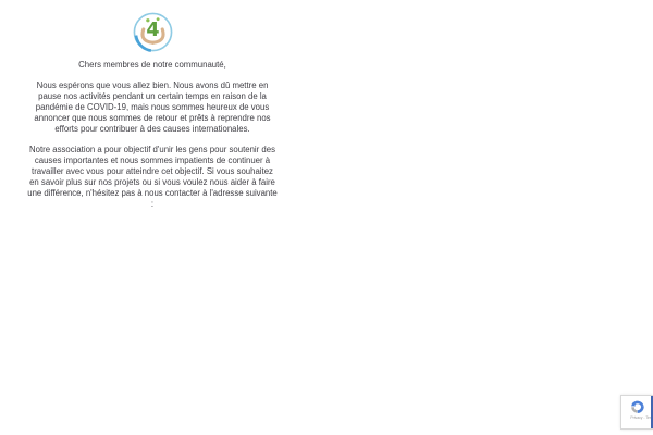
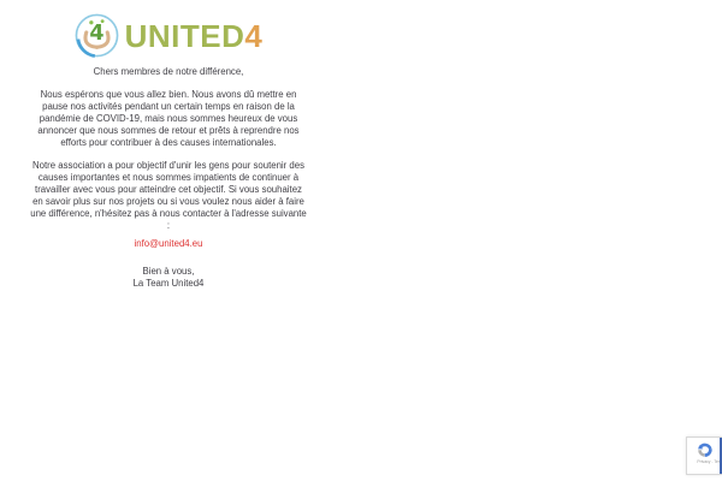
  4
+ UNITED4
- Chers membres de notre communauté,
+ Chers membres de notre différence,
  Nous espérons que vous allez bien. Nous avons dû mettre en
  pause nos activités pendant un certain temps en raison de la
  pandémie de COVID-19, mais nous sommes heureux de vous
  annoncer que nous sommes de retour et prêts à reprendre nos
  efforts pour contribuer à des causes internationales.
  Notre association a pour objectif d'unir les gens pour soutenir des
  causes importantes et nous sommes impatients de continuer à
  travailler avec vous pour atteindre cet objectif. Si vous souhaitez
  en savoir plus sur nos projets ou si vous voulez nous aider à faire
  une différence, n'hésitez pas à nous contacter à l'adresse suivante
  :
+ info@united4.eu
+ Bien à vous,
+ La Team United4
